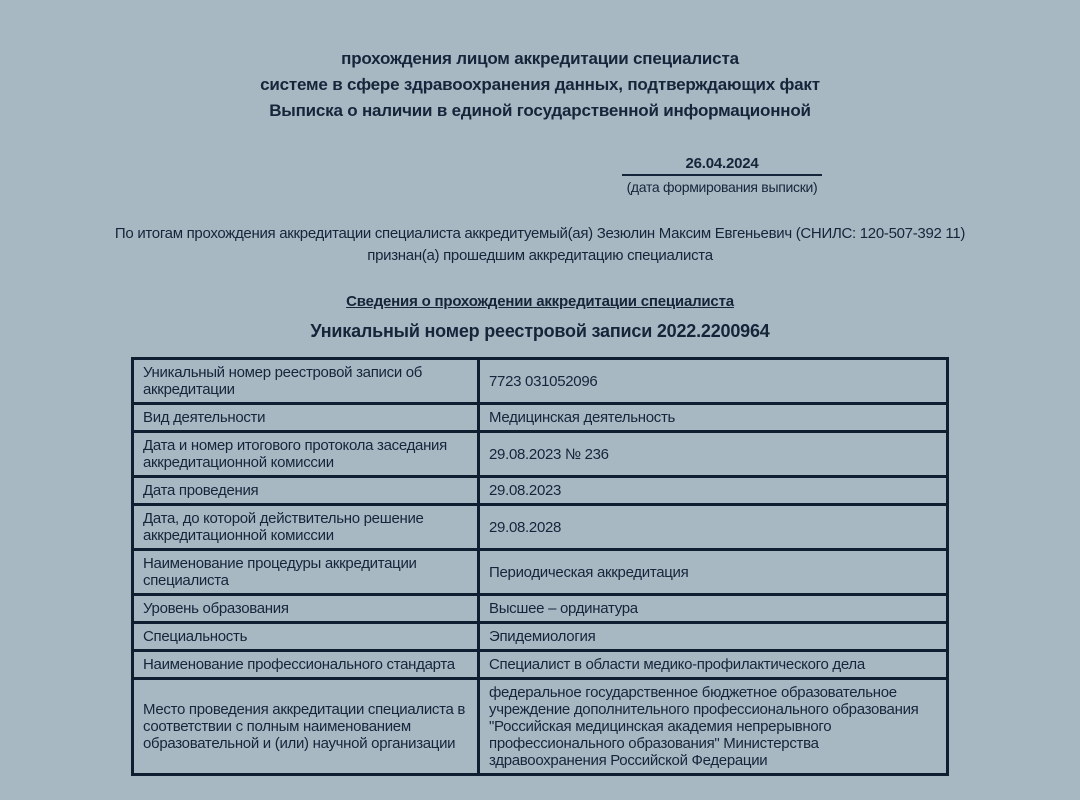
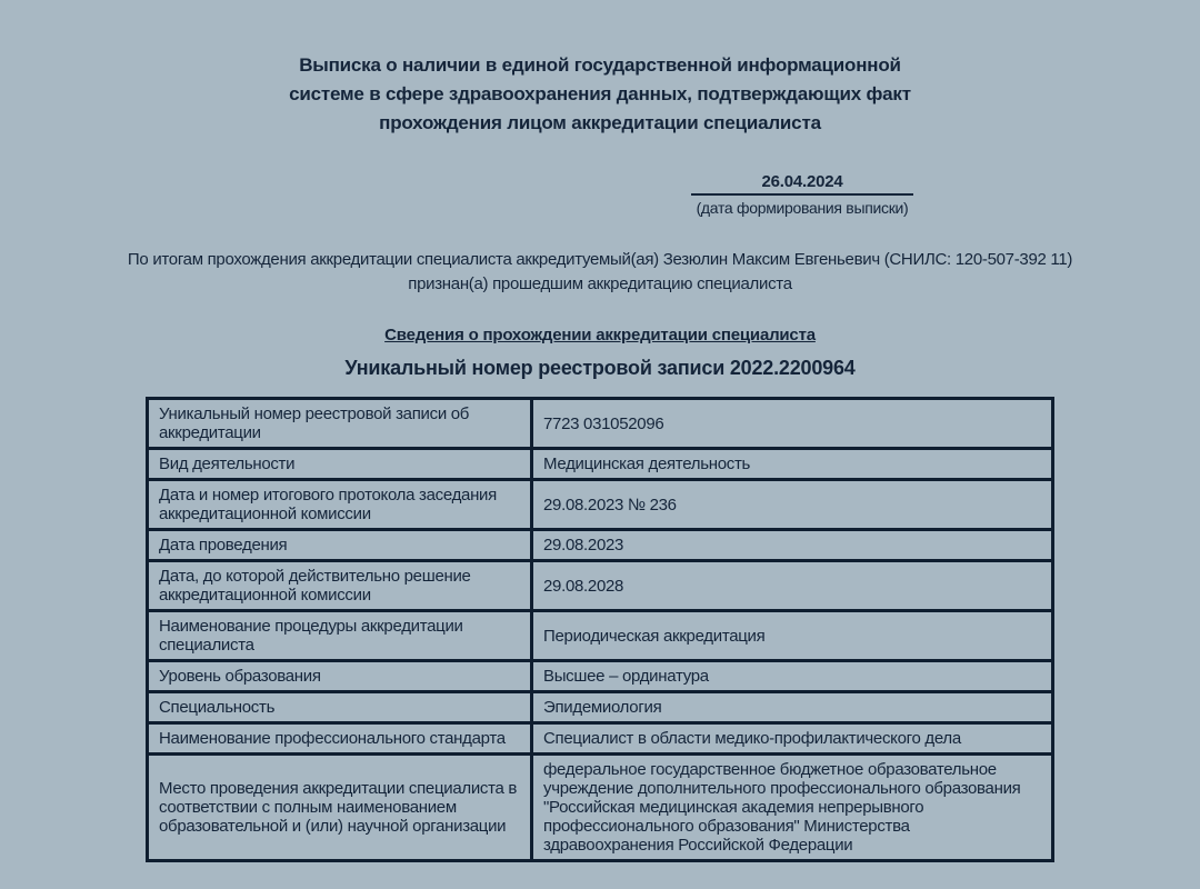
- прохождения лицом аккредитации специалиста
+ Выписка о наличии в единой государственной информационной
  системе в сфере здравоохранения данных, подтверждающих факт
- Выписка о наличии в единой государственной информационной
+ прохождения лицом аккредитации специалиста
  26.04.2024
  (дата формирования выписки)
  По итогам прохождения аккредитации специалиста аккредитуемый(ая) Зезюлин Максим Евгеньевич (СНИЛС: 120-507-392 11)
  признан(а) прошедшим аккредитацию специалиста
  Сведения о прохождении аккредитации специалиста
  Уникальный номер реестровой записи 2022.2200964
  Уникальный номер реестровой записи об аккредитации	7723 031052096
  Вид деятельности	Медицинская деятельность
  Дата и номер итогового протокола заседания аккредитационной комиссии	29.08.2023 № 236
  Дата проведения	29.08.2023
  Дата, до которой действительно решение аккредитационной комиссии	29.08.2028
  Наименование процедуры аккредитации специалиста	Периодическая аккредитация
  Уровень образования	Высшее – ординатура
  Специальность	Эпидемиология
  Наименование профессионального стандарта	Специалист в области медико-профилактического дела
  Место проведения аккредитации специалиста в соответствии с полным наименованием образовательной и (или) научной организации	федеральное государственное бюджетное образовательное учреждение дополнительного профессионального образования "Российская медицинская академия непрерывного профессионального образования" Министерства здравоохранения Российской Федерации
